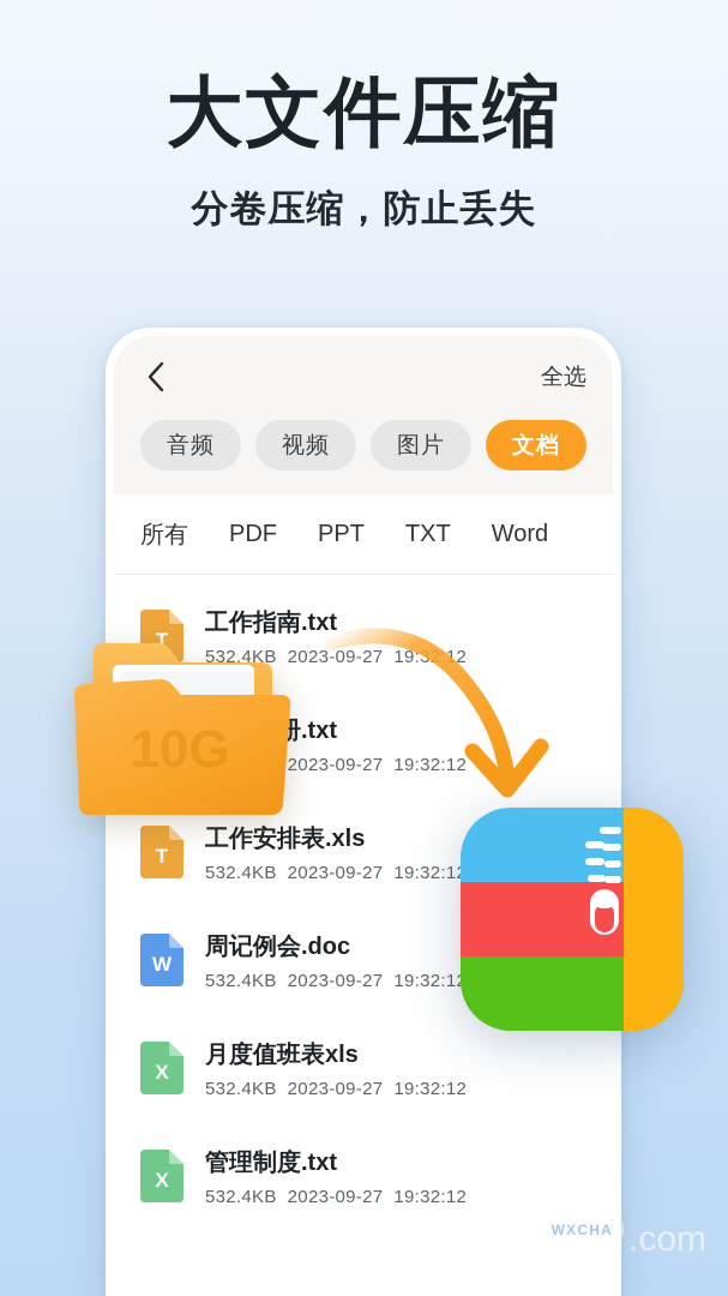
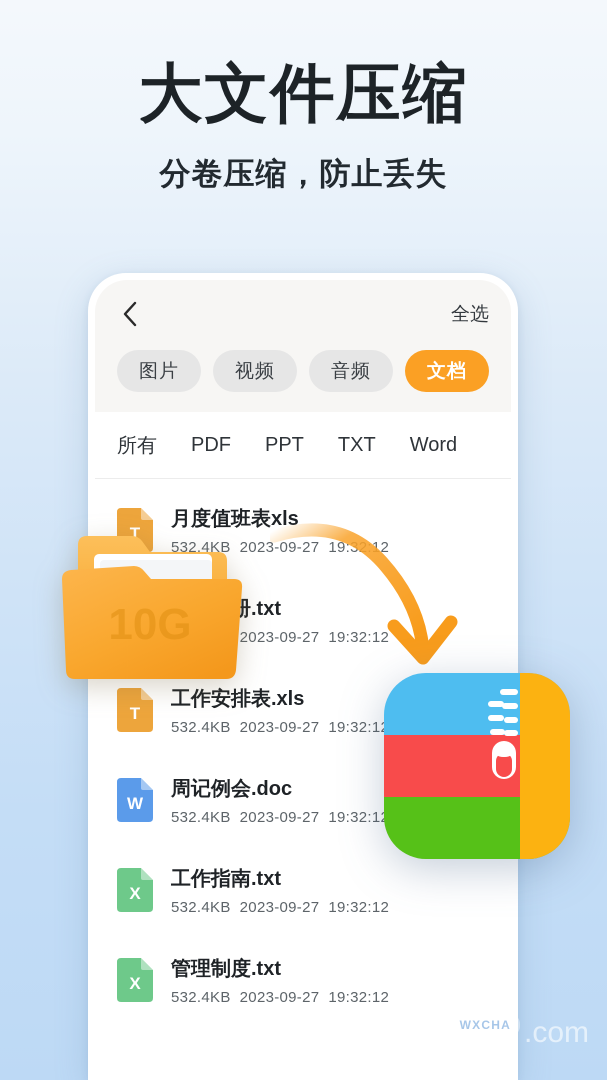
  大文件压缩
  分卷压缩，防止丢失
  全选
- 音频
+ 图片
  视频
- 图片
+ 音频
  文档
  所有
  PDF
  PPT
  TXT
  Word
  T
- 工作指南.txt
+ 月度值班表xls
  532.4KB 2023-09-27 19:12
  2023-09-27 19:32:12
  T
  工作安排表.xls
  532.4KB 2023-09-27 19:32:1
  W
  周记例会.doc
  532.4KB 2023-09-27 19:32:1
  X
- 月度值班表xls
+ 工作指南.txt
  532.4KB 2023-09-27 19:32:12
  X
  管理制度.txt
  532.4KB 2023-09-27 19:32:12
  10G
  WXCHA
  .com
